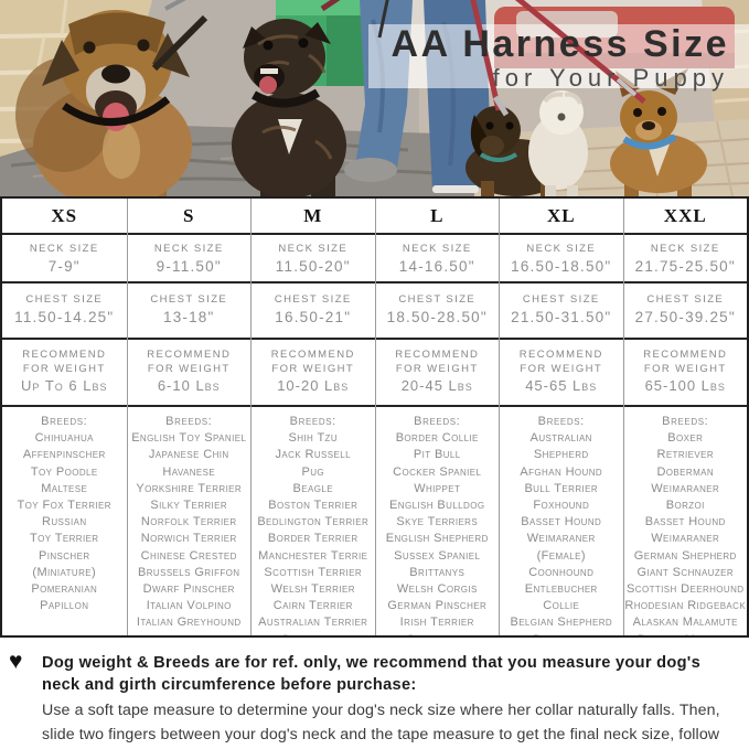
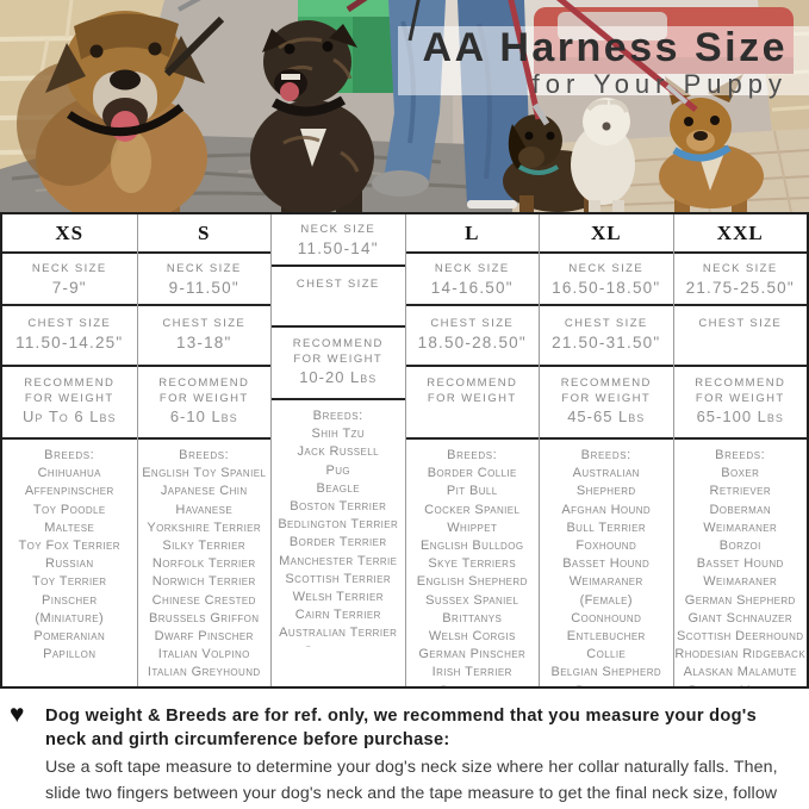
  AA Harness Size
  for Your Puppy
  XS
  NECK SIZE
  7-9"
  CHEST SIZE
  11.50-14.25"
  RECOMMEND
  FOR WEIGHT
  Up To 6 Lbs
  Breeds:
  Chihuahua
  Affenpinscher
  Toy Poodle
  Maltese
  Toy Fox Terrier
  Russian
  Toy Terrier
  Pinscher
  (Miniature)
  Pomeranian
  Papillon
  S
  NECK SIZE
  9-11.50"
  CHEST SIZE
  13-18"
  RECOMMEND
  FOR WEIGHT
  6-10 Lbs
  Breeds:
  English Toy Spaniel
  Japanese Chin
  Havanese
  Yorkshire Terrier
  Silky Terrier
  Norfolk Terrier
  Norwich Terrier
  Chinese Crested
  Brussels Griffon
  Dwarf Pinscher
  Italian Volpino
  Italian Greyhound
- M
  NECK SIZE
- 11.50-20"
+ 11.50-14"
  CHEST SIZE
- 16.50-21"
  RECOMMEND
  FOR WEIGHT
  10-20 Lbs
  Breeds:
  Shih Tzu
  Jack Russell
  Pug
  Beagle
  Boston Terrier
  Bedlington Terrier
  Border Terrier
  Manchester Terrie
  Scottish Terrier
  Welsh Terrier
  Cairn Terrier
  Australian Terrier
  L
  NECK SIZE
  14-16.50"
  CHEST SIZE
  18.50-28.50"
  RECOMMEND
  FOR WEIGHT
- 20-45 Lbs
  Breeds:
  Border Collie
  Pit Bull
  Cocker Spaniel
  Whippet
  English Bulldog
  Skye Terriers
  English Shepherd
  Sussex Spaniel
  Brittanys
  Welsh Corgis
  German Pinscher
  Irish Terrier
  XL
  NECK SIZE
  16.50-18.50"
  CHEST SIZE
  21.50-31.50"
  RECOMMEND
  FOR WEIGHT
  45-65 Lbs
  Breeds:
  Australian
  Shepherd
  Afghan Hound
  Bull Terrier
  Foxhound
  Basset Hound
  Weimaraner
  (Female)
  Coonhound
  Entlebucher
  Collie
  Belgian Shepherd
  XXL
  NECK SIZE
  21.75-25.50"
  CHEST SIZE
- 27.50-39.25"
  RECOMMEND
  FOR WEIGHT
  65-100 Lbs
  Breeds:
  Boxer
  Retriever
  Doberman
  Weimaraner
  Borzoi
  Basset Hound
  Weimaraner
  German Shepherd
  Giant Schnauzer
  Scottish Deerhound
  Rhodesian Ridgeback
  Alaskan Malamute
  ♥
  Dog weight & Breeds are for ref. only, we recommend that you measure your dog's neck and girth circumference before purchase:
  Use a soft tape measure to determine your dog's neck size where her collar naturally falls. Then, slide two fingers between your dog's neck and the tape measure to get the final neck size, follow
